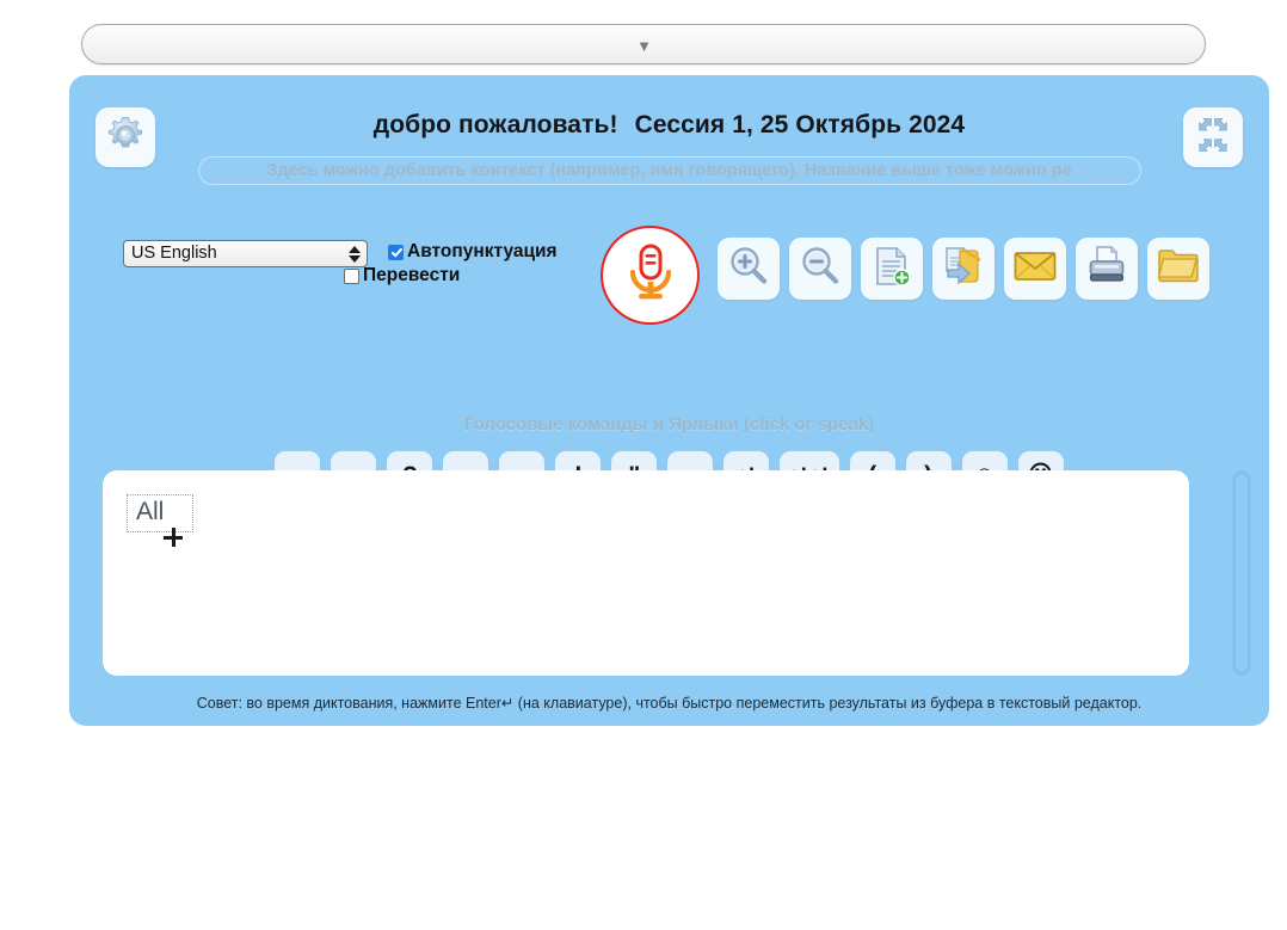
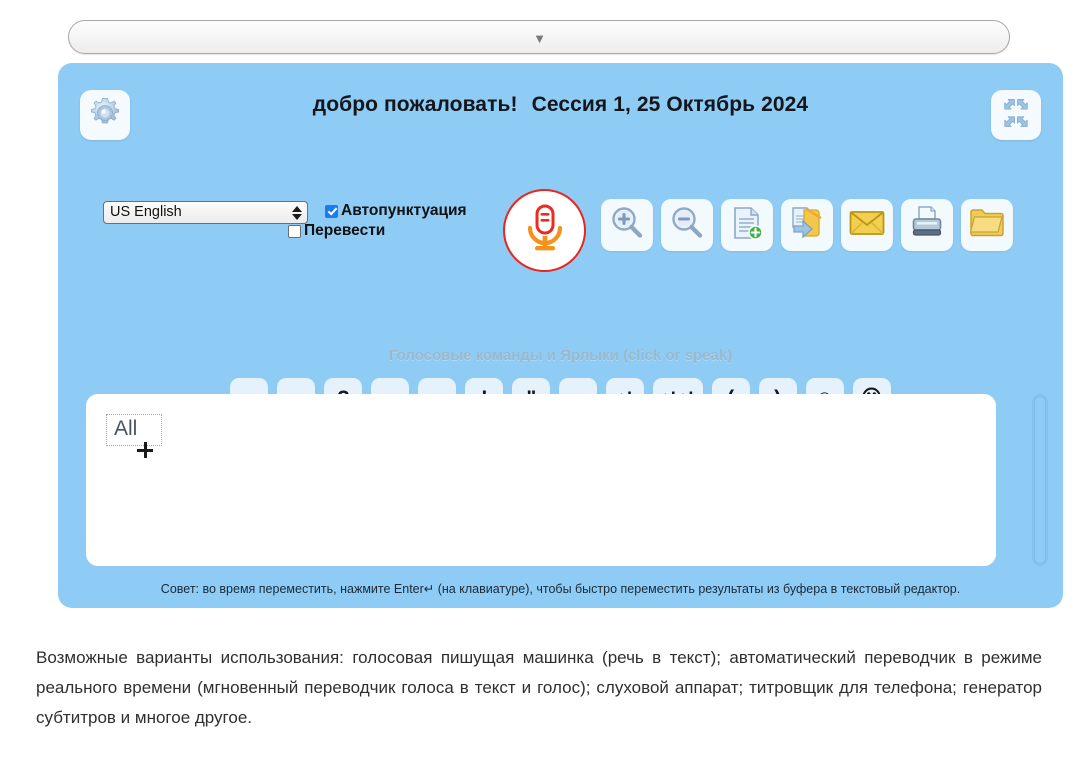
  ▼
  добро пожаловать! Сессия 1, 25 Октябрь 2024
- Здесь можно добавить контекст (например, имя говорящего). Название выше тоже можно ре
  US English
  Автопунктуация
  Перевести
  Голосовые команды и Ярлыки (click or speak)
  All
- Совет: во время диктования, нажмите Enter↵ (на клавиатуре), чтобы быстро переместить результаты из буфера в текстовый редактор.
+ Совет: во время переместить, нажмите Enter↵ (на клавиатуре), чтобы быстро переместить результаты из буфера в текстовый редактор.
+ Возможные варианты использования: голосовая пишущая машинка (речь в текст); автоматический переводчик в режиме реального времени (мгновенный переводчик голоса в текст и голос); слуховой аппарат; титровщик для телефона; генератор субтитров и многое другое.
